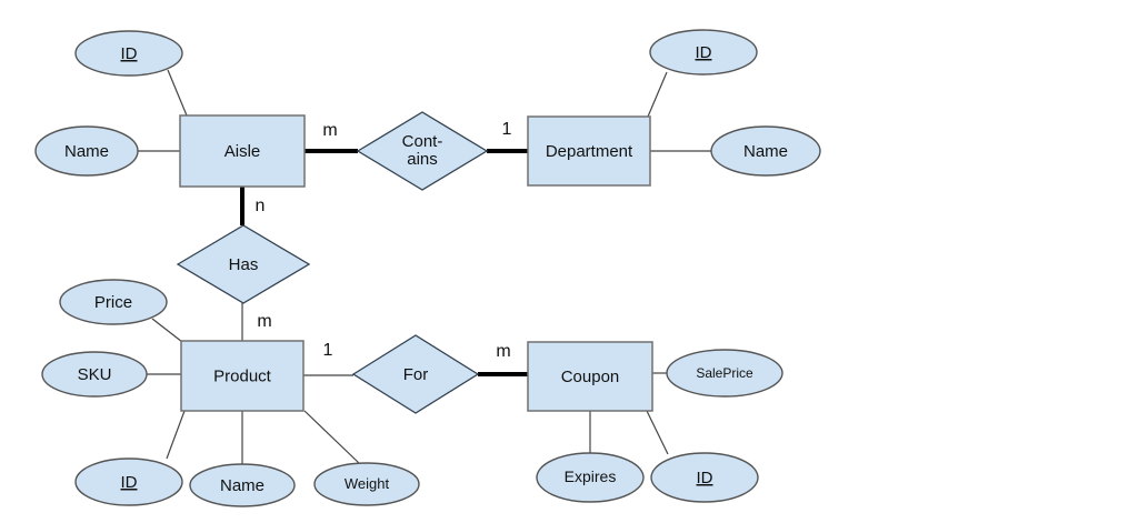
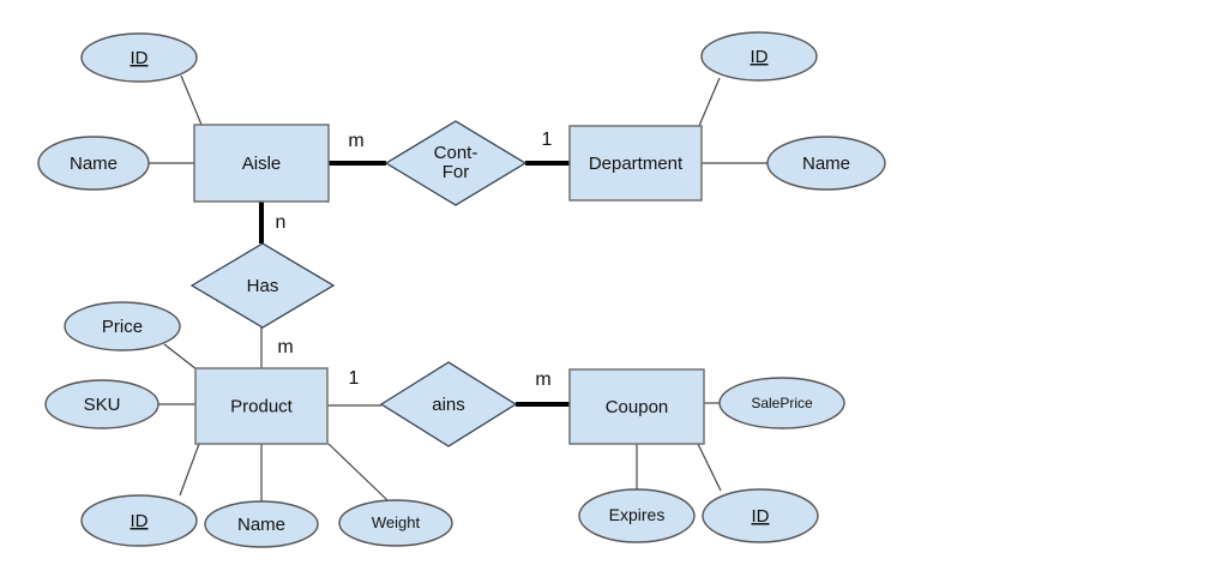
  Aisle
  Department
  Product
  Coupon
- Cont- ains
+ Cont- For
  Has
- For
+ ains
  ID
  Name
  ID
  Name
  Price
  SKU
  ID
  Name
  Weight
  SalePrice
  Expires
  ID
  m
  1
  n
  m
  1
  m
